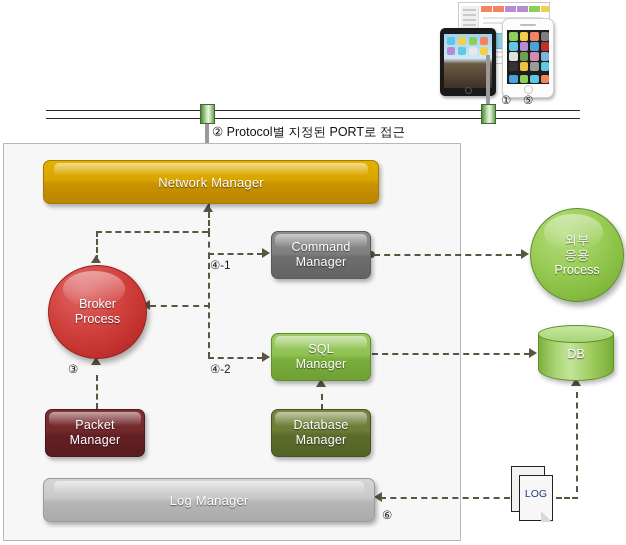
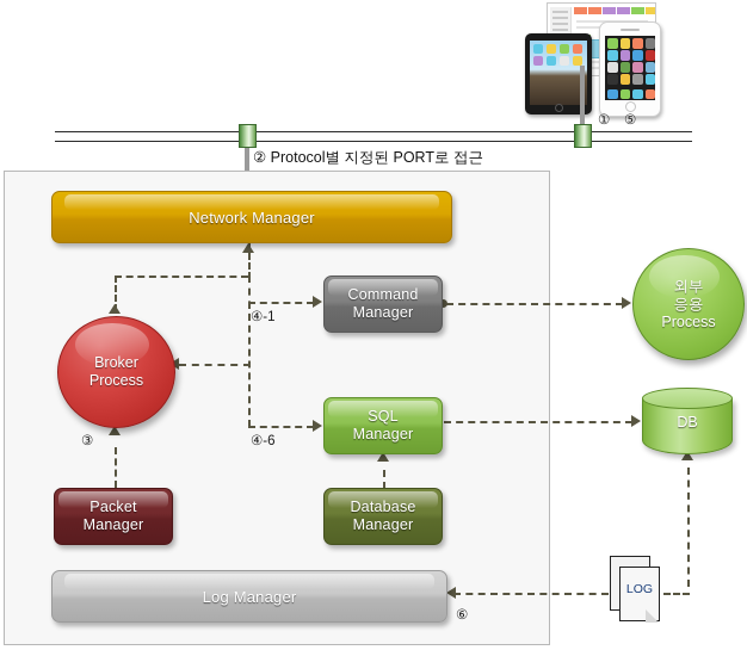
  ①
  ⑤
  ② Protocol별 지정된 PORT로 접근
  ④-1
- ④-2
+ ④-6
  ③
  ⑥
  Network Manager
  Process
  Manager
  Manager
  Manager
  Manager
  Log Manager
  응용
  Process
  DB
  LOG
